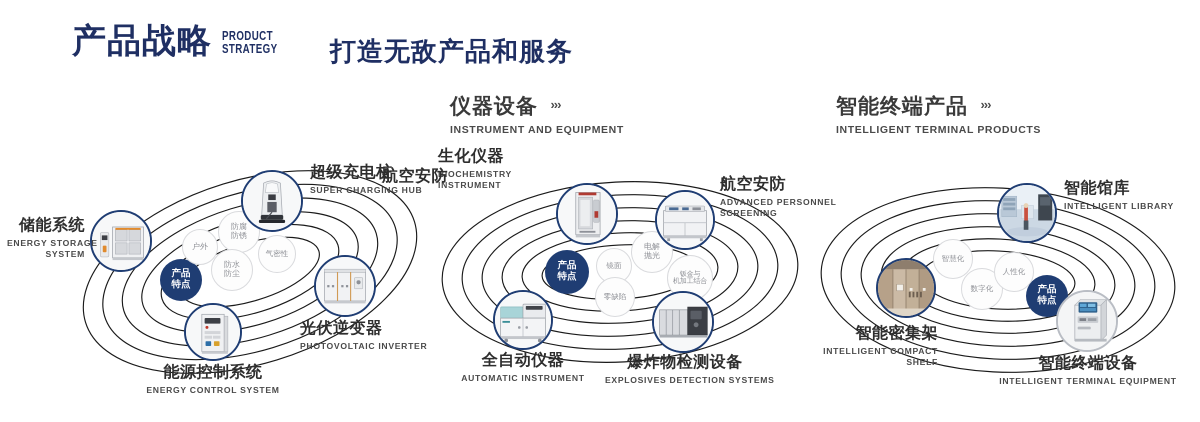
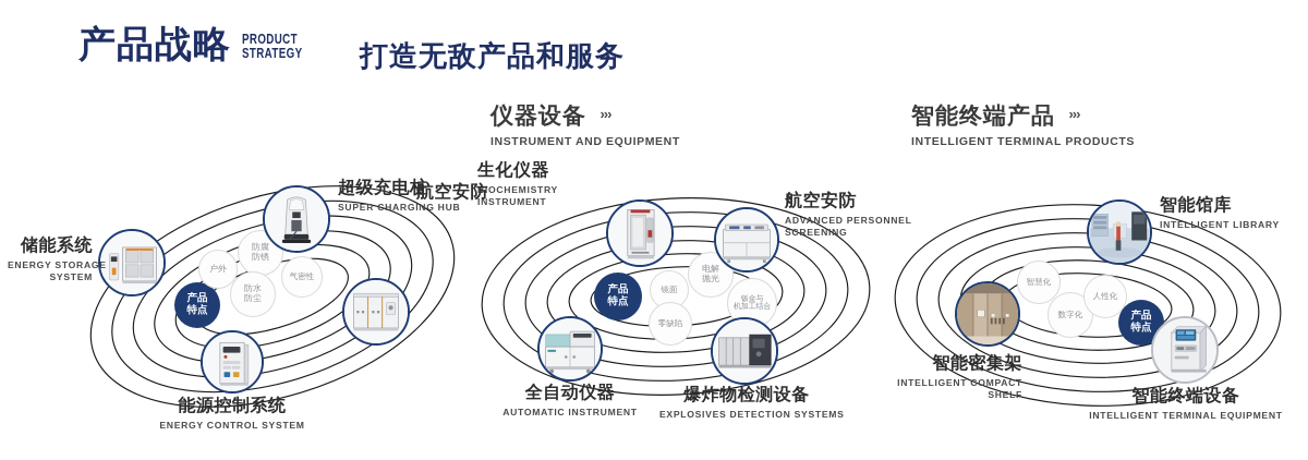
  产品战略
  PRODUCT
  STRATEGY
  打造无敌产品和服务
  仪器设备 ›››
  INSTRUMENT AND EQUIPMENT
  智能终端产品 ›››
  INTELLIGENT TERMINAL PRODUCTS
  产品
  特点
  户外
  防锈
  防水
  防尘
  气密性
  储能系统
  ENERGY STORAGE
  SYSTEM
  超级充电桩
  SUPER CHARGING HUB
- 光伏逆变器
- PHOTOVOLTAIC INVERTER
  能源控制系统
  ENERGY CONTROL SYSTEM
  产品
  特点
  镜面
  电解
  抛光
  零缺陷
  生化仪器
  BIOCHEMISTRY
  INSTRUMENT
  航空安防
  航空安防
  ADVANCED PERSONNEL
  SCREENING
  全自动仪器
  AUTOMATIC INSTRUMENT
  爆炸物检测设备
  EXPLOSIVES DETECTION SYSTEMS
  智慧化
  数字化
  人性化
  产品
  特点
  智能馆库
  INTELLIGENT LIBRARY
  智能密集架
  INTELLIGENT COMPACT
  SHELF
  智能终端设备
  INTELLIGENT TERMINAL EQUIPMENT
